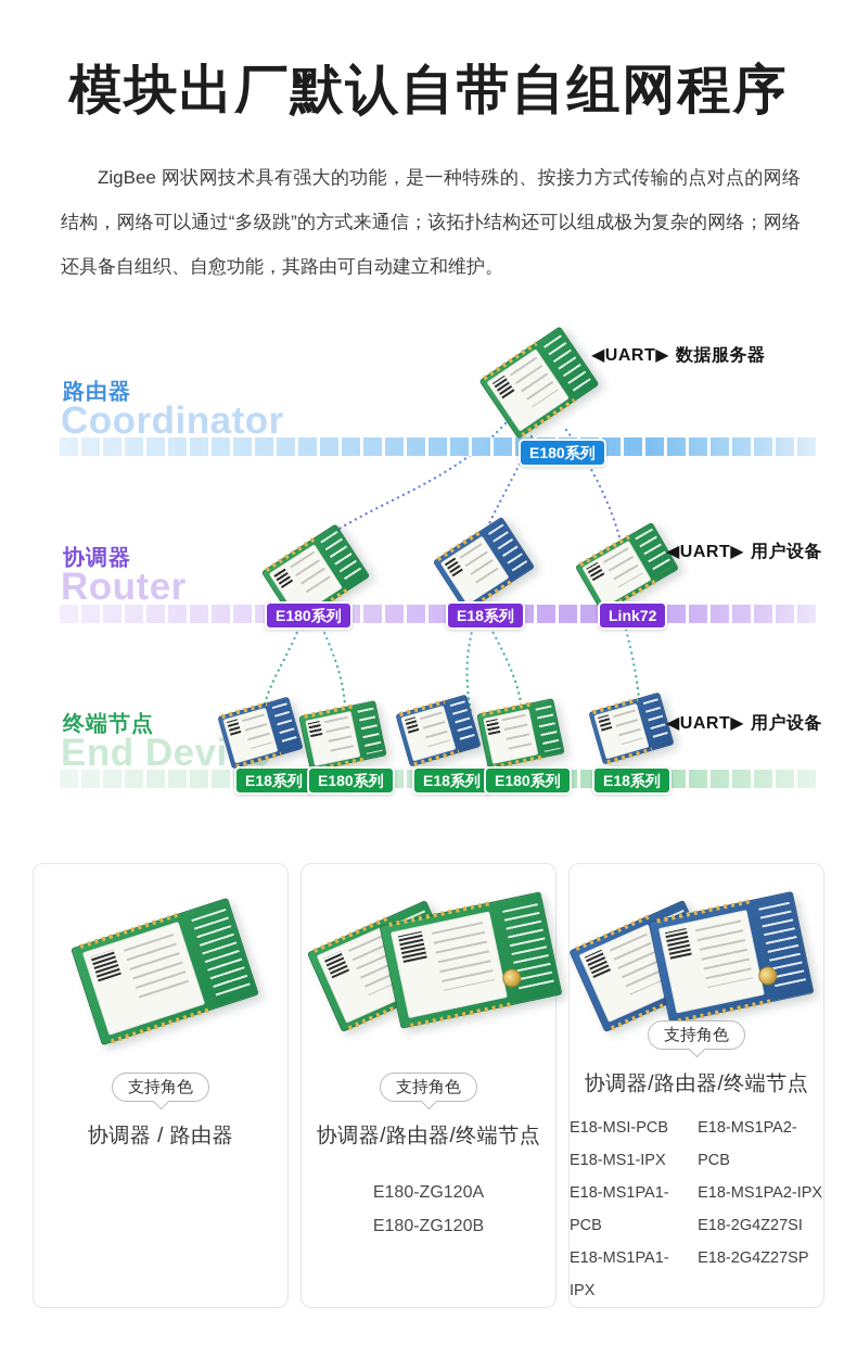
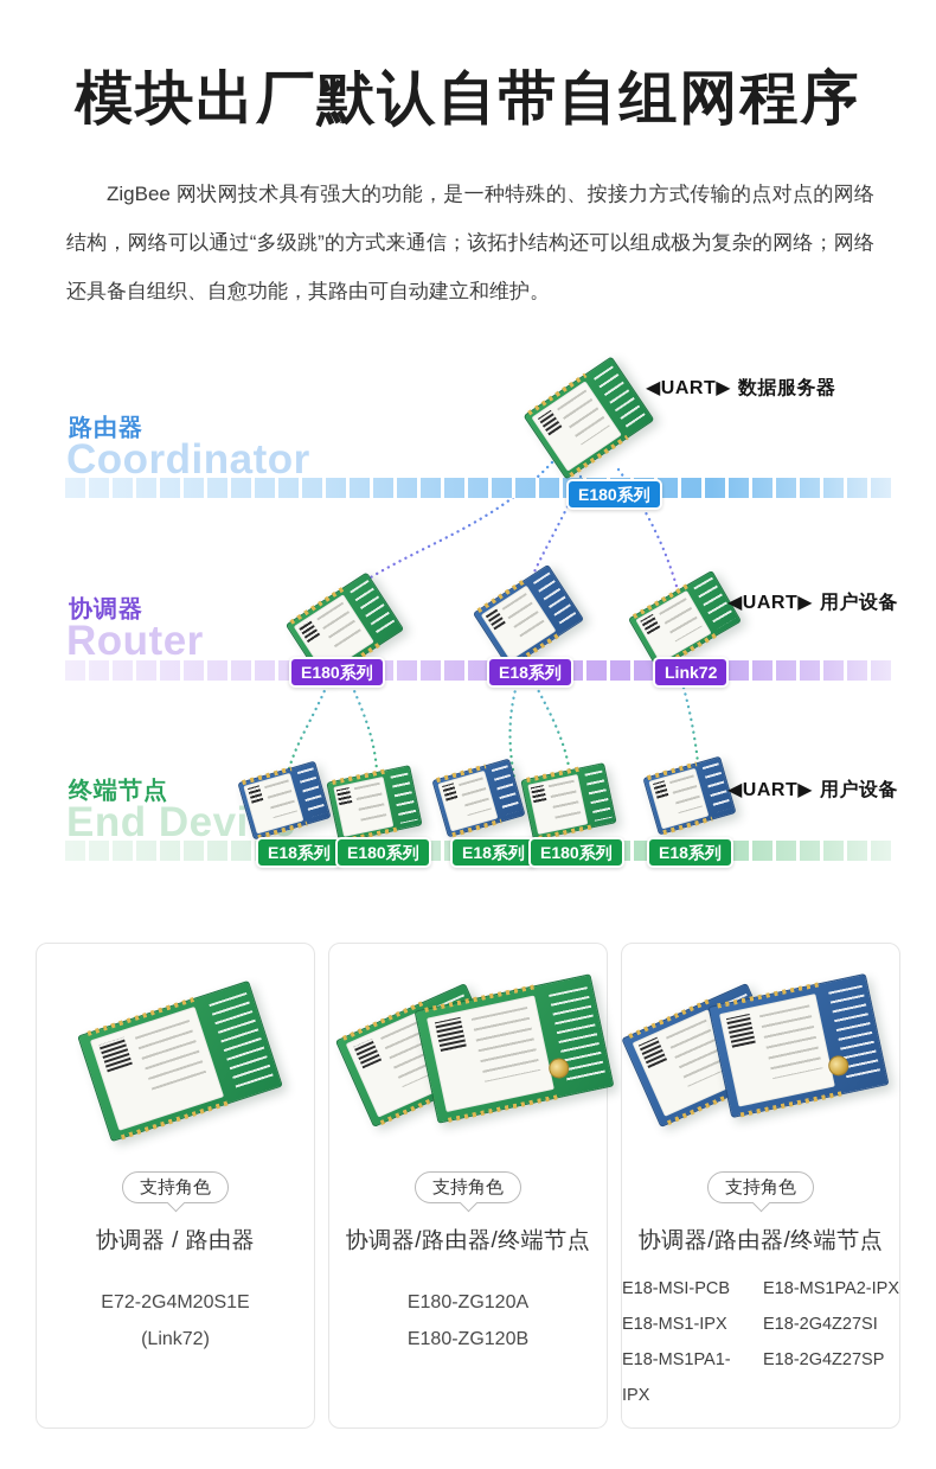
  模块出厂默认自带自组网程序
  ZigBee 网状网技术具有强大的功能，是一种特殊的、按接力方式传输的点对点的网络结构，网络可以通过“多级跳”的方式来通信；该拓扑结构还可以组成极为复杂的网络；网络还具备自组织、自愈功能，其路由可自动建立和维护。
  路由器
  Coordinator
  ◀UART▶ 数据服务器
  E180系列
  协调器
  Router
  ◀UART▶ 用户设备
  E180系列
  E18系列
  Link72
  终端节点
  End Devi
  ◀UART▶ 用户设备
  E18系列
  E180系列
  E18系列
  E180系列
  E18系列
  支持角色
  协调器 / 路由器
+ E72-2G4M20S1E
+ (Link72)
  支持角色
  协调器/路由器/终端节点
  E180-ZG120A
  E180-ZG120B
  支持角色
  协调器/路由器/终端节点
  E18-MSI-PCB
  E18-MS1-IPX
- E18-MS1PA1-PCB
  E18-MS1PA1-IPX
- E18-MS1PA2-PCB
  E18-MS1PA2-IPX
  E18-2G4Z27SI
  E18-2G4Z27SP
